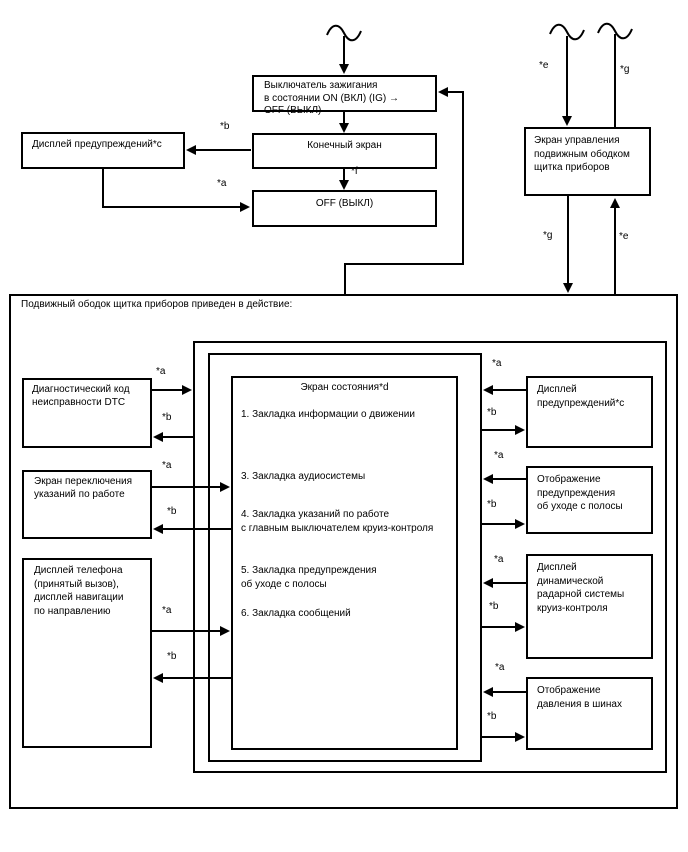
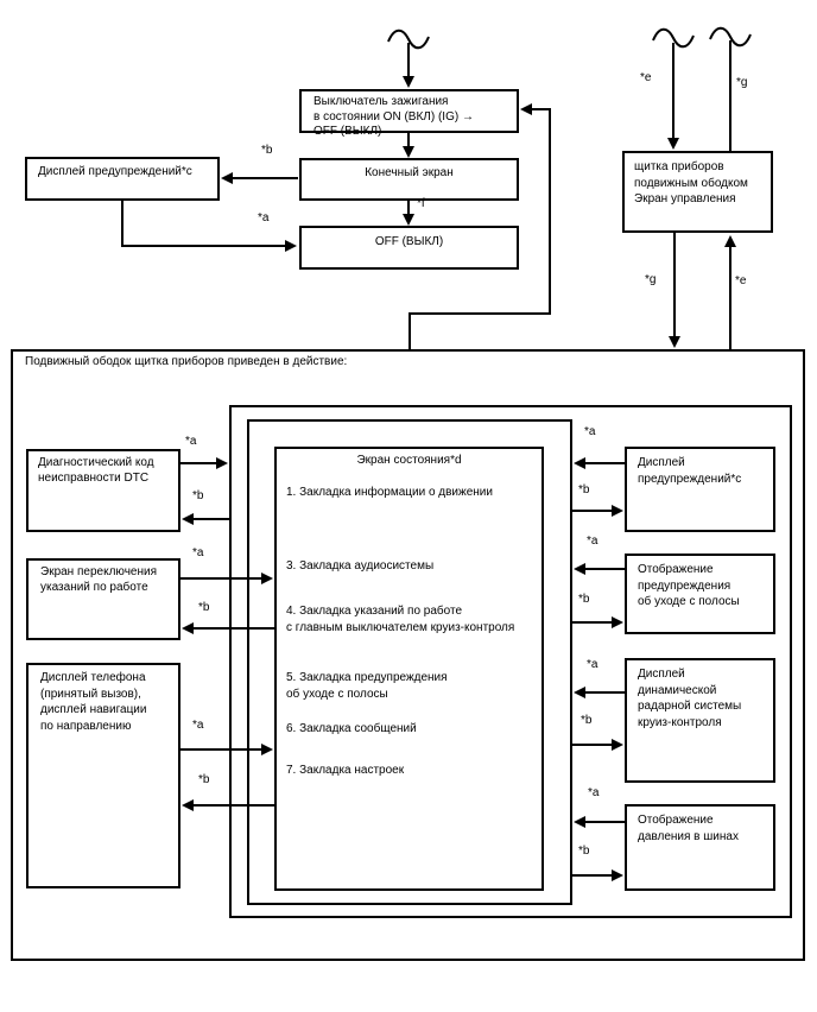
  Подвижный ободок щитка приборов приведен в действие:
  Выключатель зажигания
  в состоянии ON (ВКЛ) (IG) →
  OFF (ВЫКЛ)
  Конечный экран
  OFF (ВЫКЛ)
  Дисплей предупреждений*c
- Экран управления
+ щитка приборов
  подвижным ободком
- щитка приборов
+ Экран управления
  Диагностический код
  неисправности DTC
  Экран переключения
  указаний по работе
  Дисплей телефона
  (принятый вызов),
  дисплей навигации
  по направлению
  Экран состояния*d
  1. Закладка информации о движении
  3. Закладка аудиосистемы
  4. Закладка указаний по работе
  с главным выключателем круиз-контроля
  5. Закладка предупреждения
  об уходе с полосы
  6. Закладка сообщений
+ 7. Закладка настроек
  Дисплей
  предупреждений*c
  Отображение
  предупреждения
  об уходе с полосы
  Дисплей
  динамической
  радарной системы
  круиз-контроля
  Отображение
  давления в шинах
  *b
  *a
  *f
  *e
  *g
  *g
  *e
  *a
  *b
  *a
  *b
  *a
  *b
  *a
  *b
  *a
  *b
  *a
  *b
  *a
  *b
